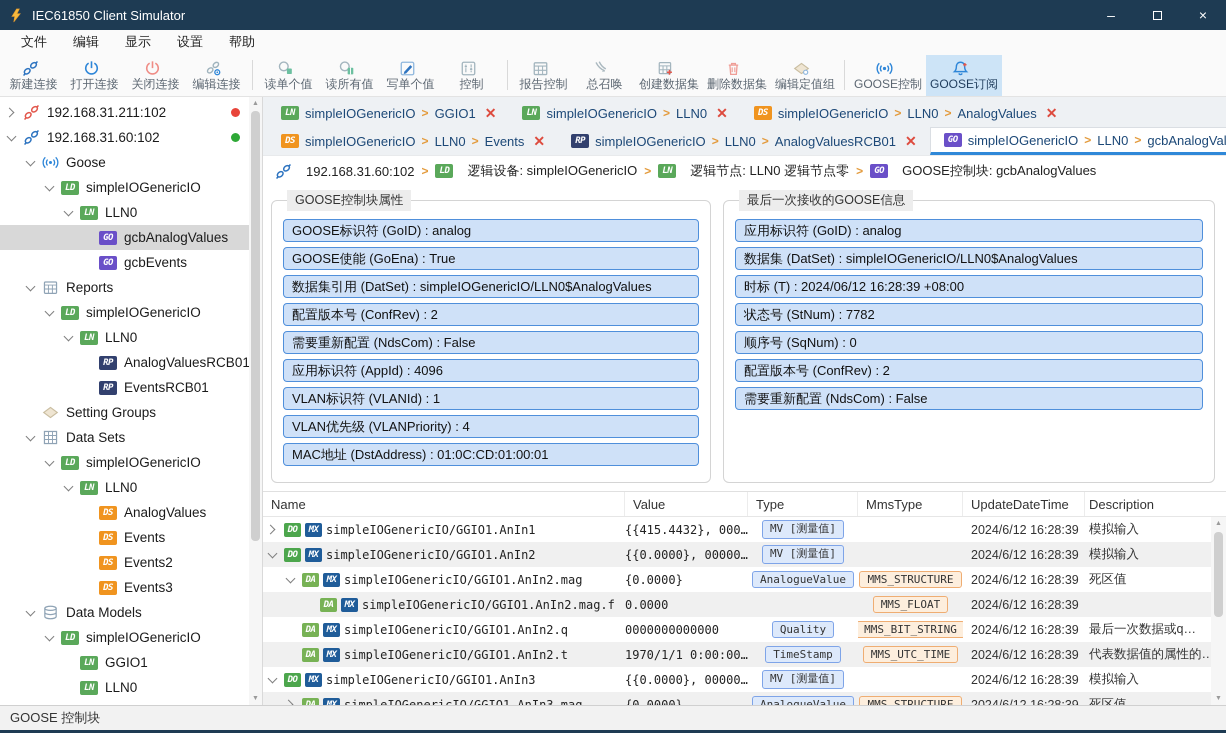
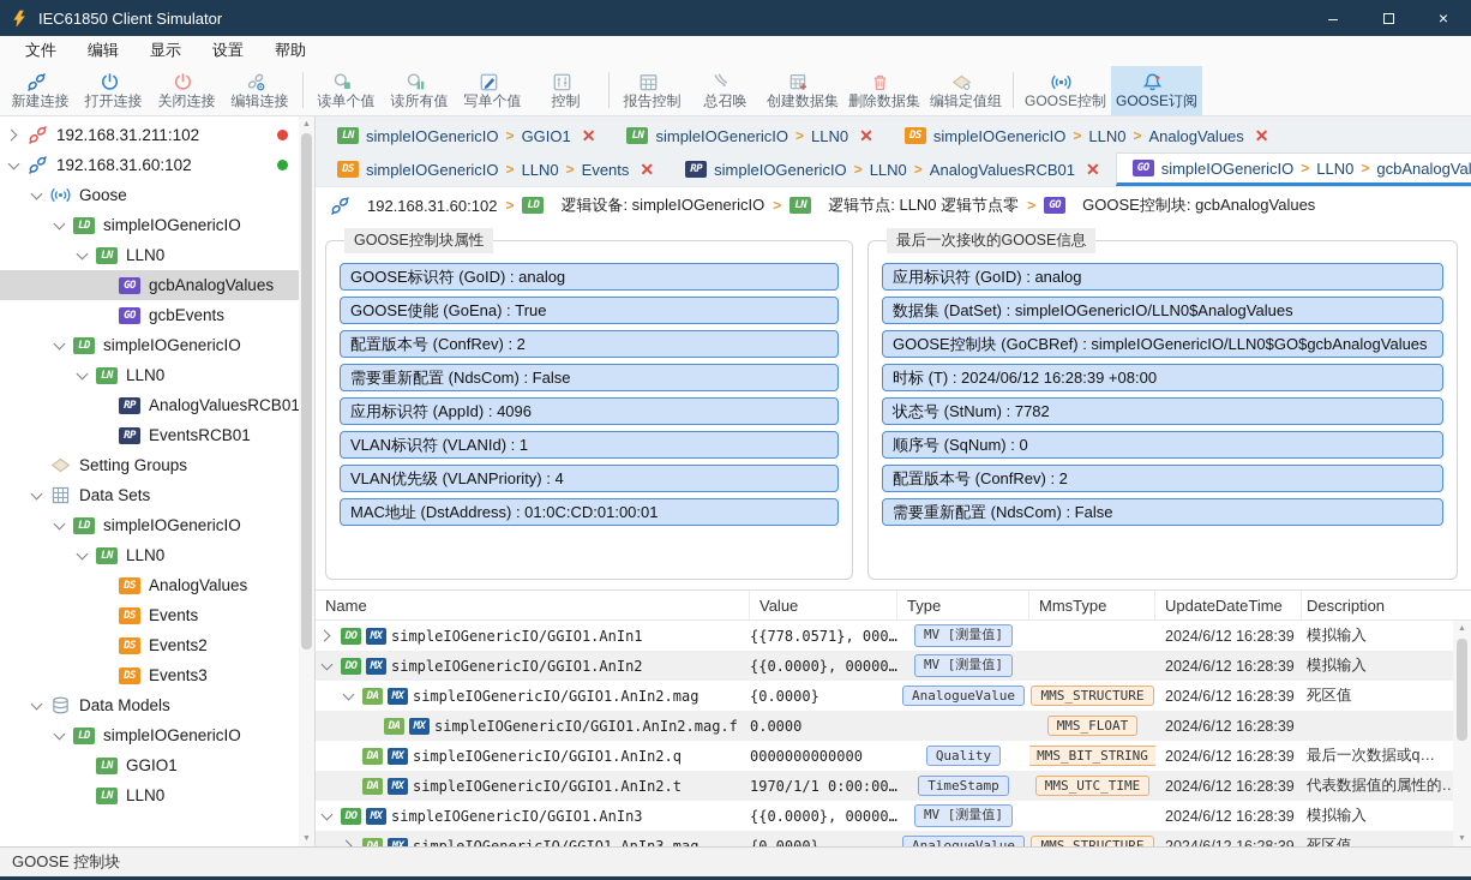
  IEC61850 Client Simulator
  –
  ×
  文件
  编辑
  显示
  设置
  帮助
  新建连接
  打开连接
  关闭连接
  编辑连接
  读单个值
  读所有值
  写单个值
  控制
  报告控制
  总召唤
  创建数据集
  删除数据集
  编辑定值组
  GOOSE控制
  GOOSE订阅
  192.168.31.211:102
  192.168.31.60:102
  Goose
  LD
  simpleIOGenericIO
  LN
  LLN0
  GO
  gcbAnalogValues
  GO
  gcbEvents
- Reports
  LD
  simpleIOGenericIO
  LN
  LLN0
  RP
  AnalogValuesRCB01
  RP
  EventsRCB01
  Setting Groups
  Data Sets
  LD
  simpleIOGenericIO
  LN
  LLN0
  DS
  AnalogValues
  DS
  Events
  DS
  Events2
  DS
  Events3
  Data Models
  LD
  simpleIOGenericIO
  LN
  GGIO1
  LN
  LLN0
  LN
  simpleIOGenericIO
  >
  GGIO1
  ✕
  LN
  simpleIOGenericIO
  >
  LLN0
  ✕
  DS
  simpleIOGenericIO
  >
  LLN0
  >
  AnalogValues
  ✕
  DS
  simpleIOGenericIO
  >
  LLN0
  >
  Events
  ✕
  RP
  simpleIOGenericIO
  >
  LLN0
  >
  AnalogValuesRCB01
  ✕
  GO
  simpleIOGenericIO
  >
  LLN0
  >
  gcbAnalogVal
  192.168.31.60:102
  >
  LD
  逻辑设备: simpleIOGenericIO
  >
  LN
  逻辑节点: LLN0 逻辑节点零
  >
  GO
  GOOSE控制块: gcbAnalogValues
  GOOSE控制块属性
  GOOSE标识符 (GoID) : analog
  GOOSE使能 (GoEna) : True
- 数据集引用 (DatSet) : simpleIOGenericIO/LLN0$AnalogValues
  配置版本号 (ConfRev) : 2
  需要重新配置 (NdsCom) : False
  应用标识符 (AppId) : 4096
  VLAN标识符 (VLANId) : 1
  VLAN优先级 (VLANPriority) : 4
  MAC地址 (DstAddress) : 01:0C:CD:01:00:01
  最后一次接收的GOOSE信息
  应用标识符 (GoID) : analog
  数据集 (DatSet) : simpleIOGenericIO/LLN0$AnalogValues
+ GOOSE控制块 (GoCBRef) : simpleIOGenericIO/LLN0$GO$gcbAnalogValues
  时标 (T) : 2024/06/12 16:28:39 +08:00
  状态号 (StNum) : 7782
  顺序号 (SqNum) : 0
  配置版本号 (ConfRev) : 2
  需要重新配置 (NdsCom) : False
  Name
  Value
  Type
  MmsType
  UpdateDateTime
  Description
  DO
  MX
  simpleIOGenericIO/GGIO1.AnIn1
- {{415.4432}, 000…
+ {{778.0571}, 000…
  MV [测量值]
  2024/6/12 16:28:39
  模拟输入
  DO
  MX
  simpleIOGenericIO/GGIO1.AnIn2
  {{0.0000}, 00000…
  MV [测量值]
  2024/6/12 16:28:39
  模拟输入
  DA
  MX
  simpleIOGenericIO/GGIO1.AnIn2.mag
  {0.0000}
  AnalogueValue
  MMS_STRUCTURE
  2024/6/12 16:28:39
  死区值
  DA
  MX
  simpleIOGenericIO/GGIO1.AnIn2.mag.f
  0.0000
  MMS_FLOAT
  2024/6/12 16:28:39
  DA
  MX
  simpleIOGenericIO/GGIO1.AnIn2.q
  0000000000000
  Quality
  MMS_BIT_STRING
  2024/6/12 16:28:39
  最后一次数据或q…
  DA
  MX
  simpleIOGenericIO/GGIO1.AnIn2.t
  1970/1/1 0:00:00…
  TimeStamp
  MMS_UTC_TIME
  2024/6/12 16:28:39
  代表数据值的属性的…
  DO
  MX
  simpleIOGenericIO/GGIO1.AnIn3
  {{0.0000}, 00000…
  MV [测量值]
  2024/6/12 16:28:39
  模拟输入
  死区值
  GOOSE 控制块
